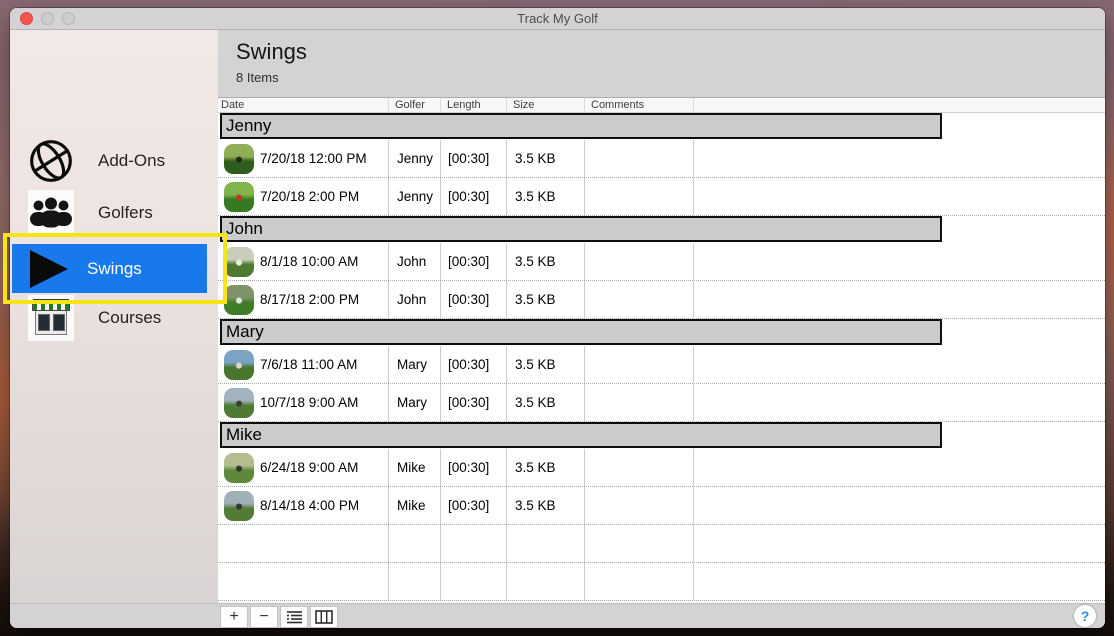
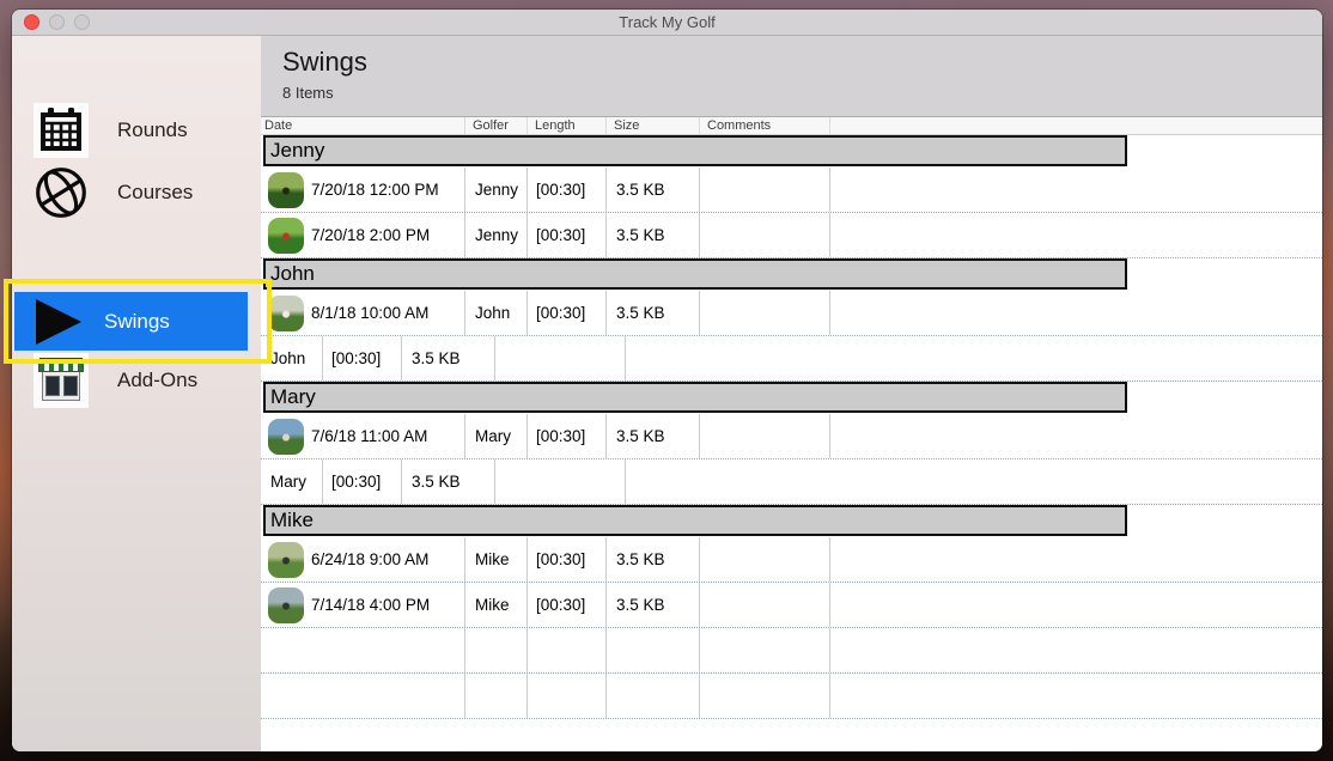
  Track My Golf
+ Rounds
- Add-Ons
+ Courses
- Golfers
  Swings
- Courses
+ Add-Ons
  Swings
  8 Items
  Date
  Golfer
  Length
  Size
  Comments
  Jenny
  7/20/18 12:00 PM
  Jenny
  [00:30]
  3.5 KB
  7/20/18 2:00 PM
  Jenny
  [00:30]
  3.5 KB
  John
  8/1/18 10:00 AM
  John
  [00:30]
  3.5 KB
- 8/17/18 2:00 PM
  John
  [00:30]
  3.5 KB
  Mary
  7/6/18 11:00 AM
  Mary
  [00:30]
  3.5 KB
- 10/7/18 9:00 AM
  Mary
  [00:30]
  3.5 KB
  Mike
  6/24/18 9:00 AM
  Mike
  [00:30]
  3.5 KB
- 8/14/18 4:00 PM
+ 7/14/18 4:00 PM
  Mike
  [00:30]
  3.5 KB
- +
- −
- ?
